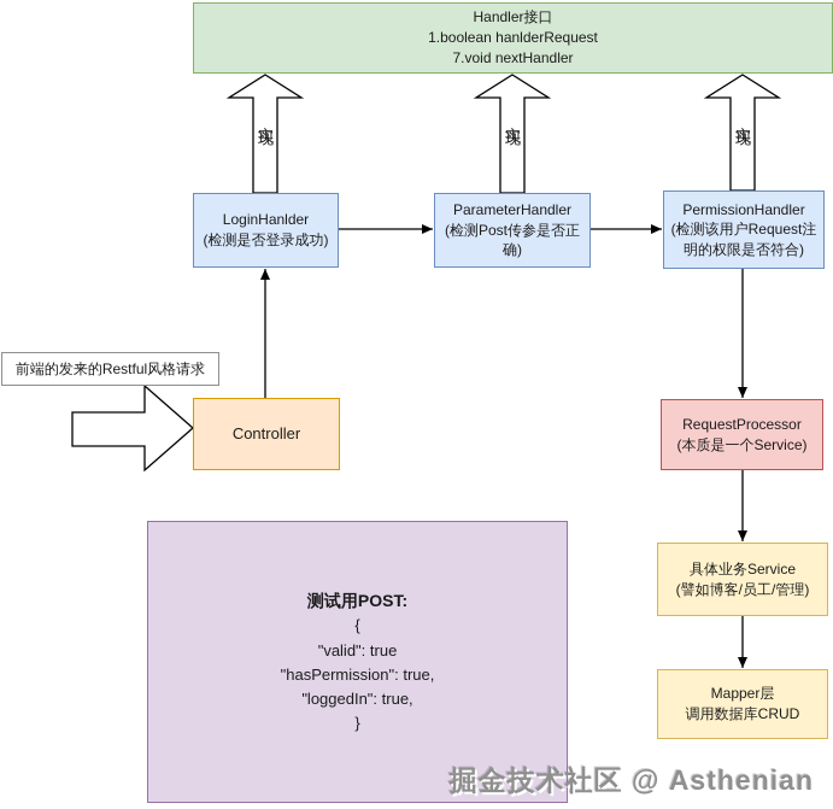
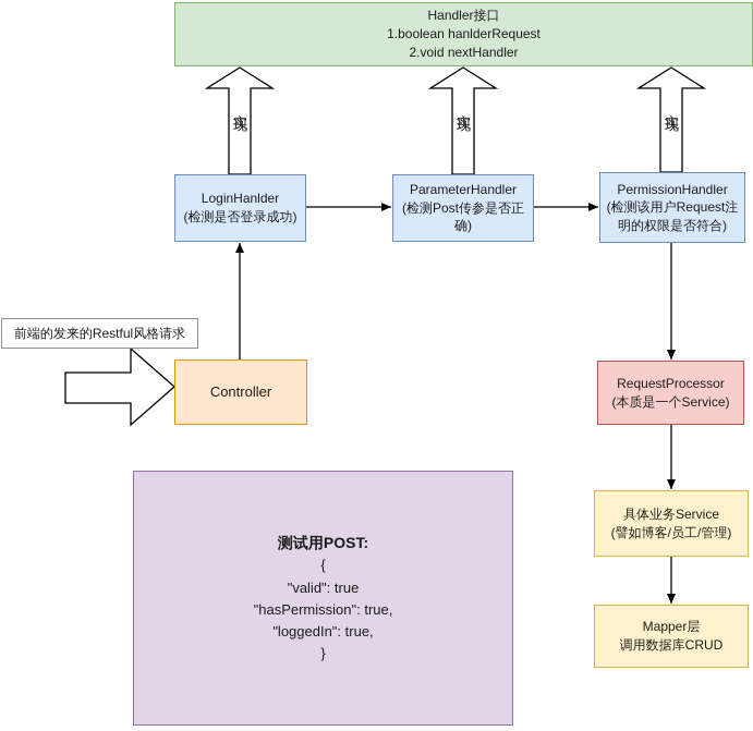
  Handler接口
  1.boolean hanlderRequest
- 7.void nextHandler
+ 2.void nextHandler
  LoginHanlder
  (检测是否登录成功)
  ParameterHandler
  (检测Post传参是否正确)
  PermissionHandler
  (检测该用户Request注明的权限是否符合)
  前端的发来的Restful风格请求
  Controller
  RequestProcessor
  (本质是一个Service)
  具体业务Service
  (譬如博客/员工/管理)
  Mapper层
  调用数据库CRUD
  测试用POST:
  {
  "valid": true
  "hasPermission": true,
  "loggedIn": true,
  }
- 掘金技术社区 @ Asthenian
